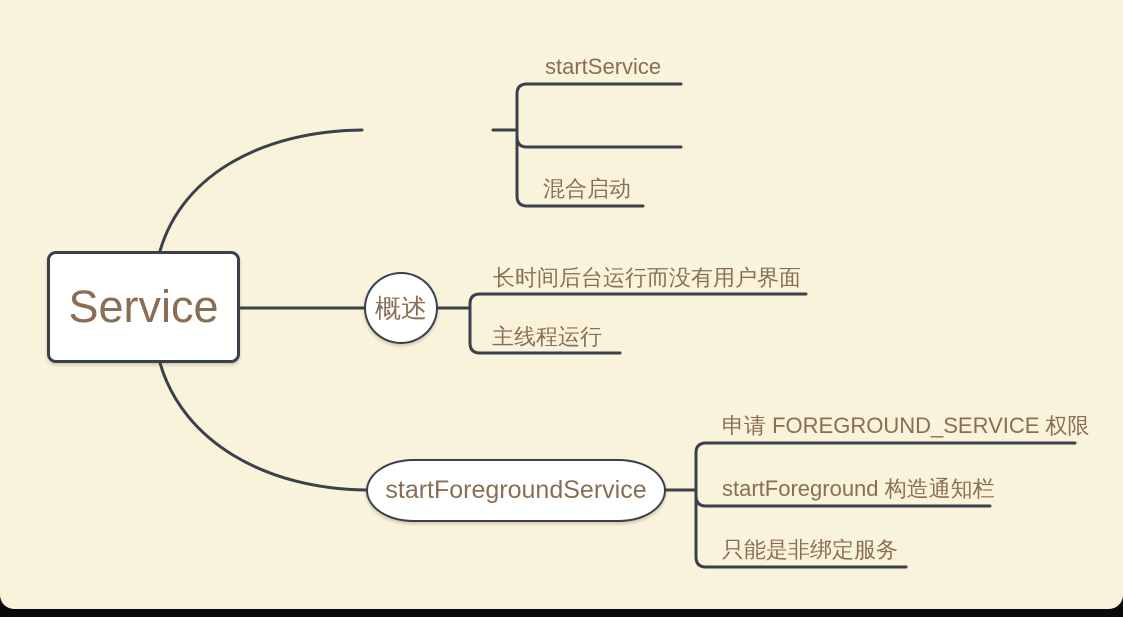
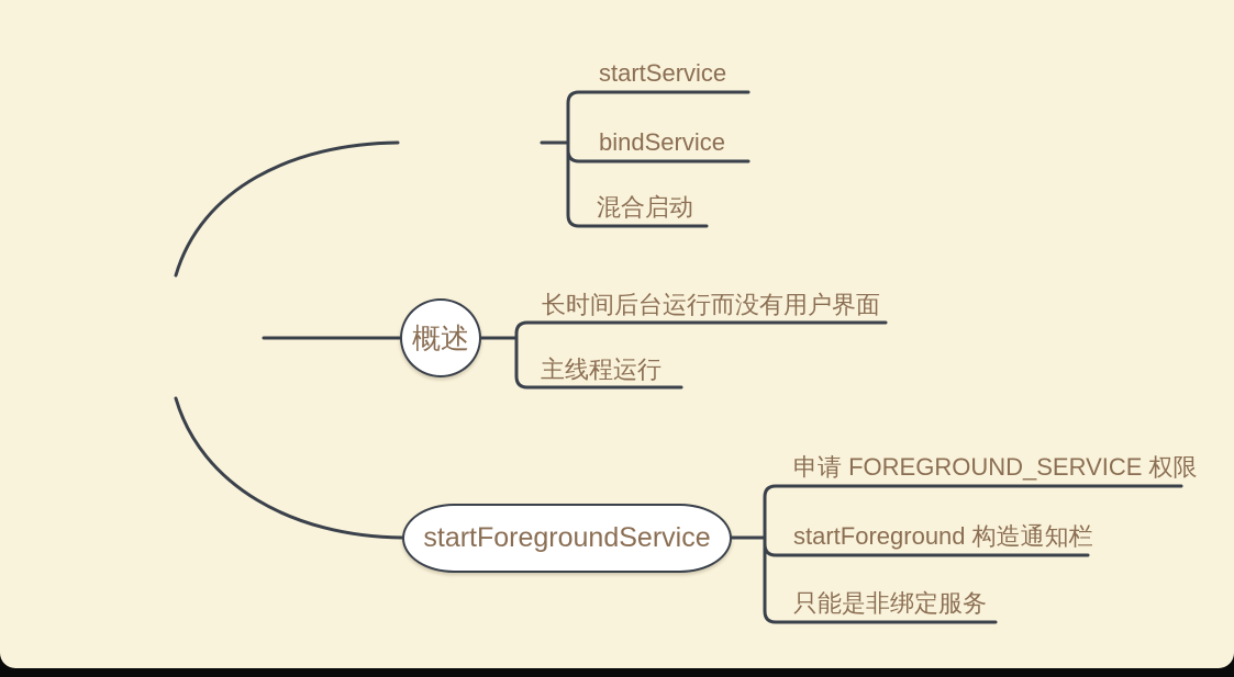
- Service
  概述
  startForegroundService
  startService
+ bindService
  混合启动
  长时间后台运行而没有用户界面
  主线程运行
  申请 FOREGROUND_SERVICE 权限
  startForeground 构造通知栏
  只能是非绑定服务
